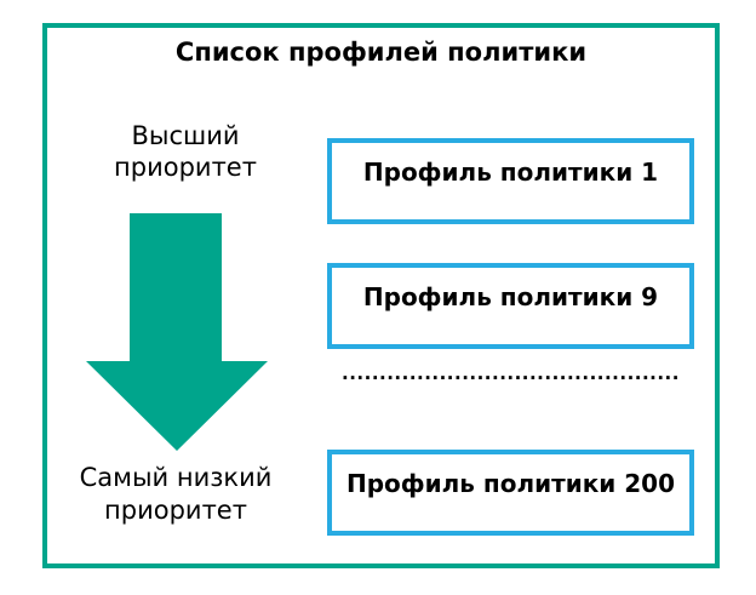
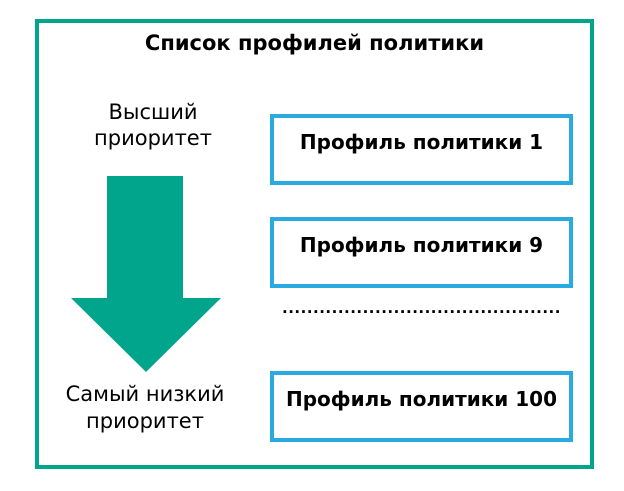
  Список профилей политики
  Высший приоритет
  Самый низкий приоритет
  Профиль политики 1
  Профиль политики 9
  .............................................
- Профиль политики 200
+ Профиль политики 100
